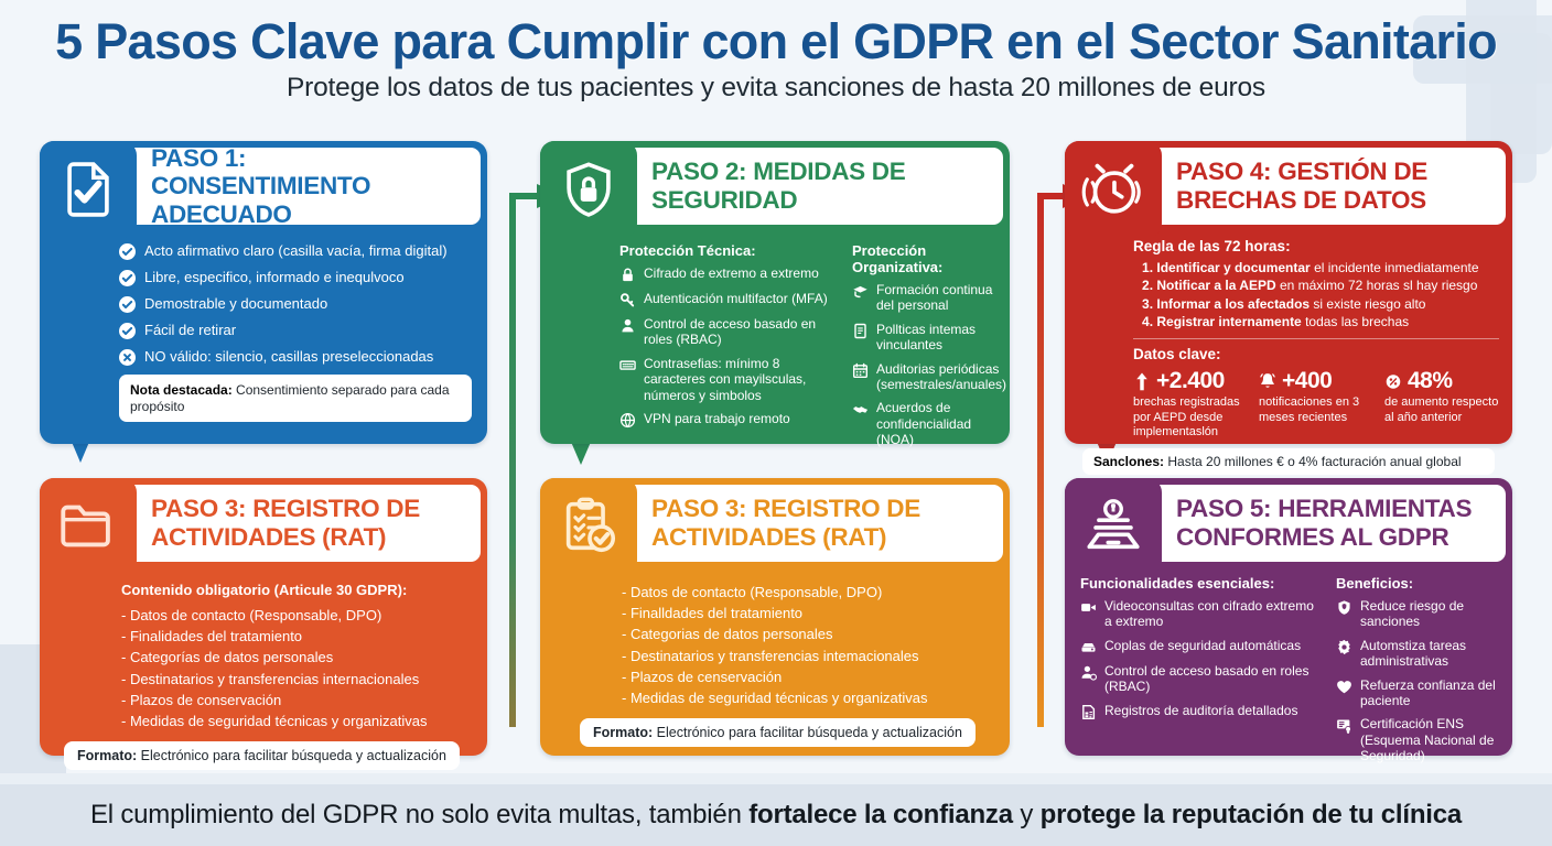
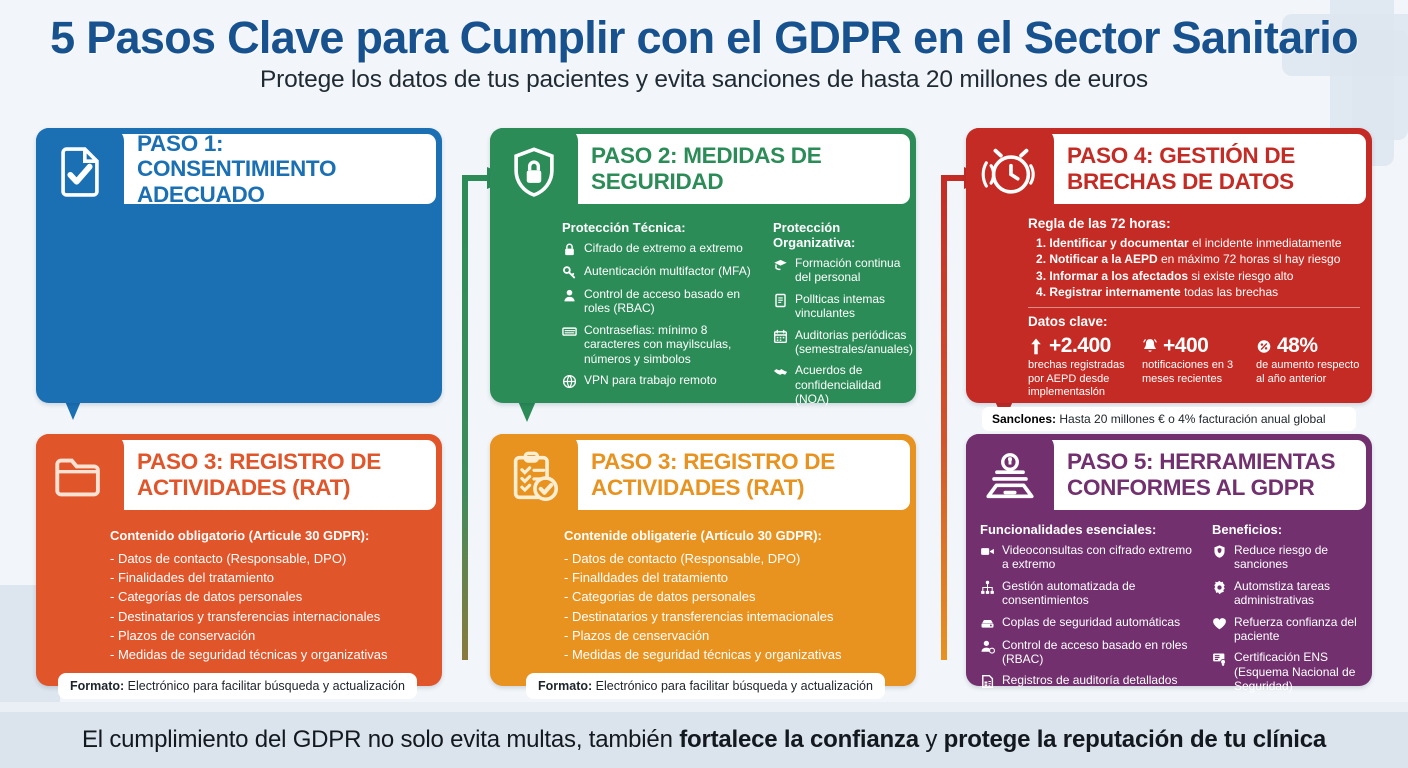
  5 Pasos Clave para Cumplir con el GDPR en el Sector Sanitario
  Protege los datos de tus pacientes y evita sanciones de hasta 20 millones de euros
  PASO 1: CONSENTIMIENTO ADECUADO
- Acto afirmativo claro (casilla vacía, firma digital)
- Libre, especifico, informado e inequlvoco
- Demostrable y documentado
- Fácil de retirar
- NO válido: silencio, casillas preseleccionadas
- Nota destacada: Consentimiento separado para cada propósito
  PASO 2: MEDIDAS DE SEGURIDAD
  Protección Técnica:
  Cifrado de extremo a extremo
  Autenticación multifactor (MFA)
  Control de acceso basado en roles (RBAC)
  Contrasefias: mínimo 8 caracteres con mayilsculas, números y simbolos
  VPN para trabajo remoto
  Protección Organizativa:
  Formación continua del personal
  Pollticas intemas vinculantes
  Auditorias periódicas (semestrales/anuales)
  Acuerdos de confidencialidad (NOA)
  PASO 4: GESTIÓN DE BRECHAS DE DATOS
  Regla de las 72 horas:
  Identificar y documentar el incidente inmediatamente
  Notificar a la AEPD en máximo 72 horas sl hay riesgo
  Informar a los afectados si existe riesgo alto
  Registrar internamente todas las brechas
  Datos clave:
  +2.400
  brechas registradas por AEPD desde implementaslón
  +400
  notificaciones en 3 meses recientes
  48%
  de aumento respecto al año anterior
  Sanclones: Hasta 20 millones € o 4% facturación anual global
  PASO 3: REGISTRO DE ACTIVIDADES (RAT)
  Contenido obligatorio (Articule 30 GDPR):
  - Datos de contacto (Responsable, DPO)
  - Finalidades del tratamiento
  - Categorías de datos personales
  - Destinatarios y transferencias internacionales
  - Plazos de conservación
  - Medidas de seguridad técnicas y organizativas
  Formato: Electrónico para facilitar búsqueda y actualización
  PASO 3: REGISTRO DE ACTIVIDADES (RAT)
+ Contenide obligaterie (Artículo 30 GDPR):
  - Datos de contacto (Responsable, DPO)
  - Finalldades del tratamiento
  - Categorias de datos personales
  - Destinatarios y transferencias intemacionales
  - Plazos de censervación
  - Medidas de seguridad técnicas y organizativas
  Formato: Electrónico para facilitar búsqueda y actualización
  PASO 5: HERRAMIENTAS CONFORMES AL GDPR
  Funcionalidades esenciales:
  Videoconsultas con cifrado extremo a extremo
+ Gestión automatizada de consentimientos
  Coplas de seguridad automáticas
  Control de acceso basado en roles (RBAC)
  Registros de auditoría detallados
  Beneficios:
  Reduce riesgo de sanciones
  Automstiza tareas administrativas
  Refuerza confianza del paciente
  Certificación ENS (Esquema Nacional de Seguridad)
  El cumplimiento del GDPR no solo evita multas, también fortalece la confianza y protege la reputación de tu clínica
